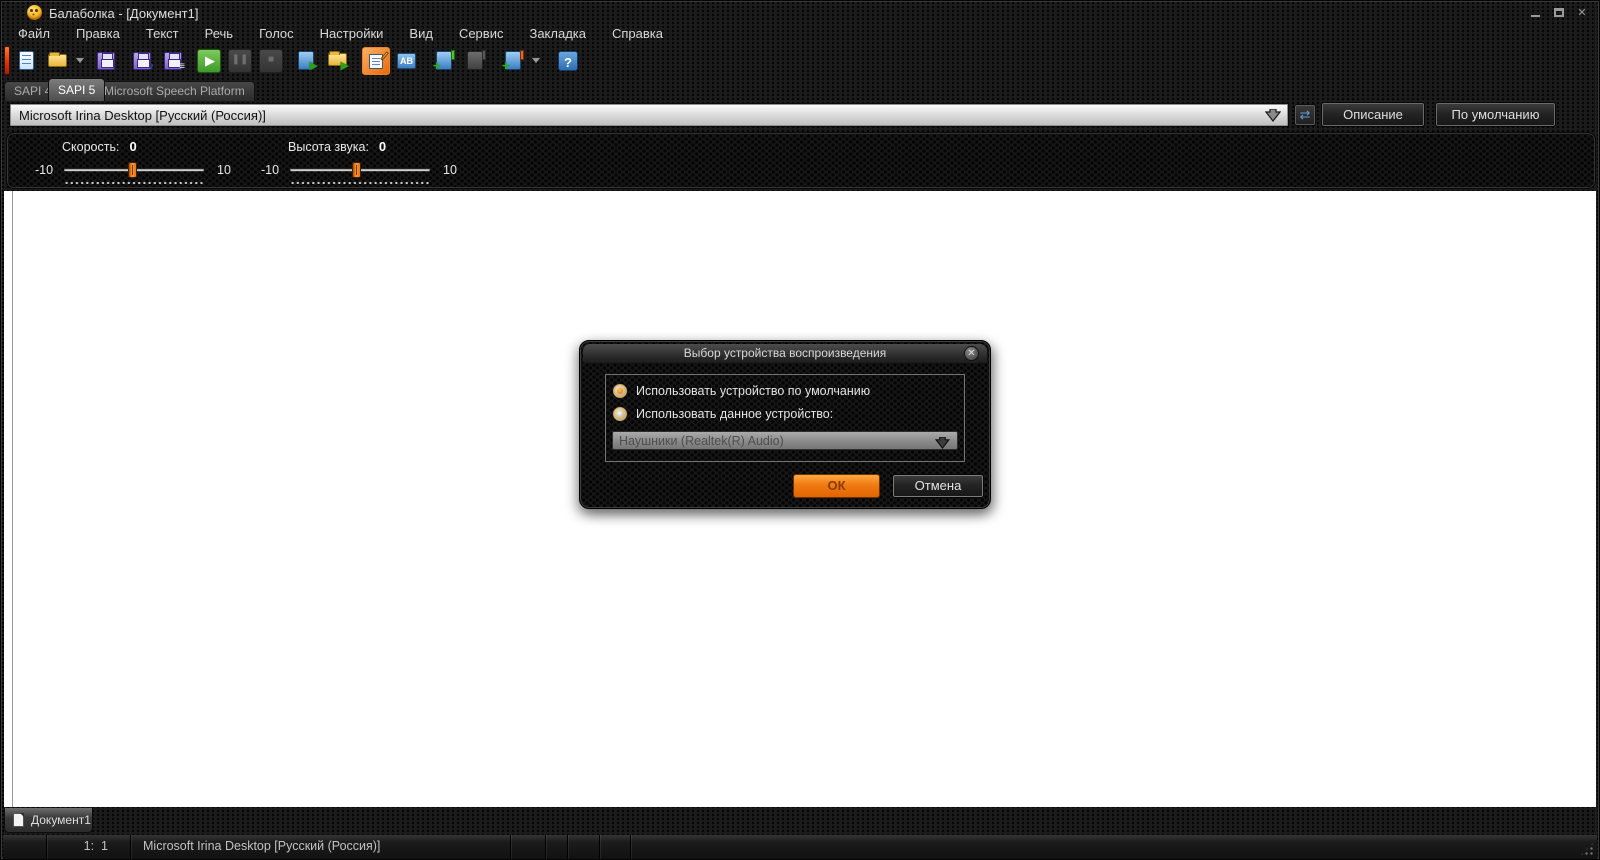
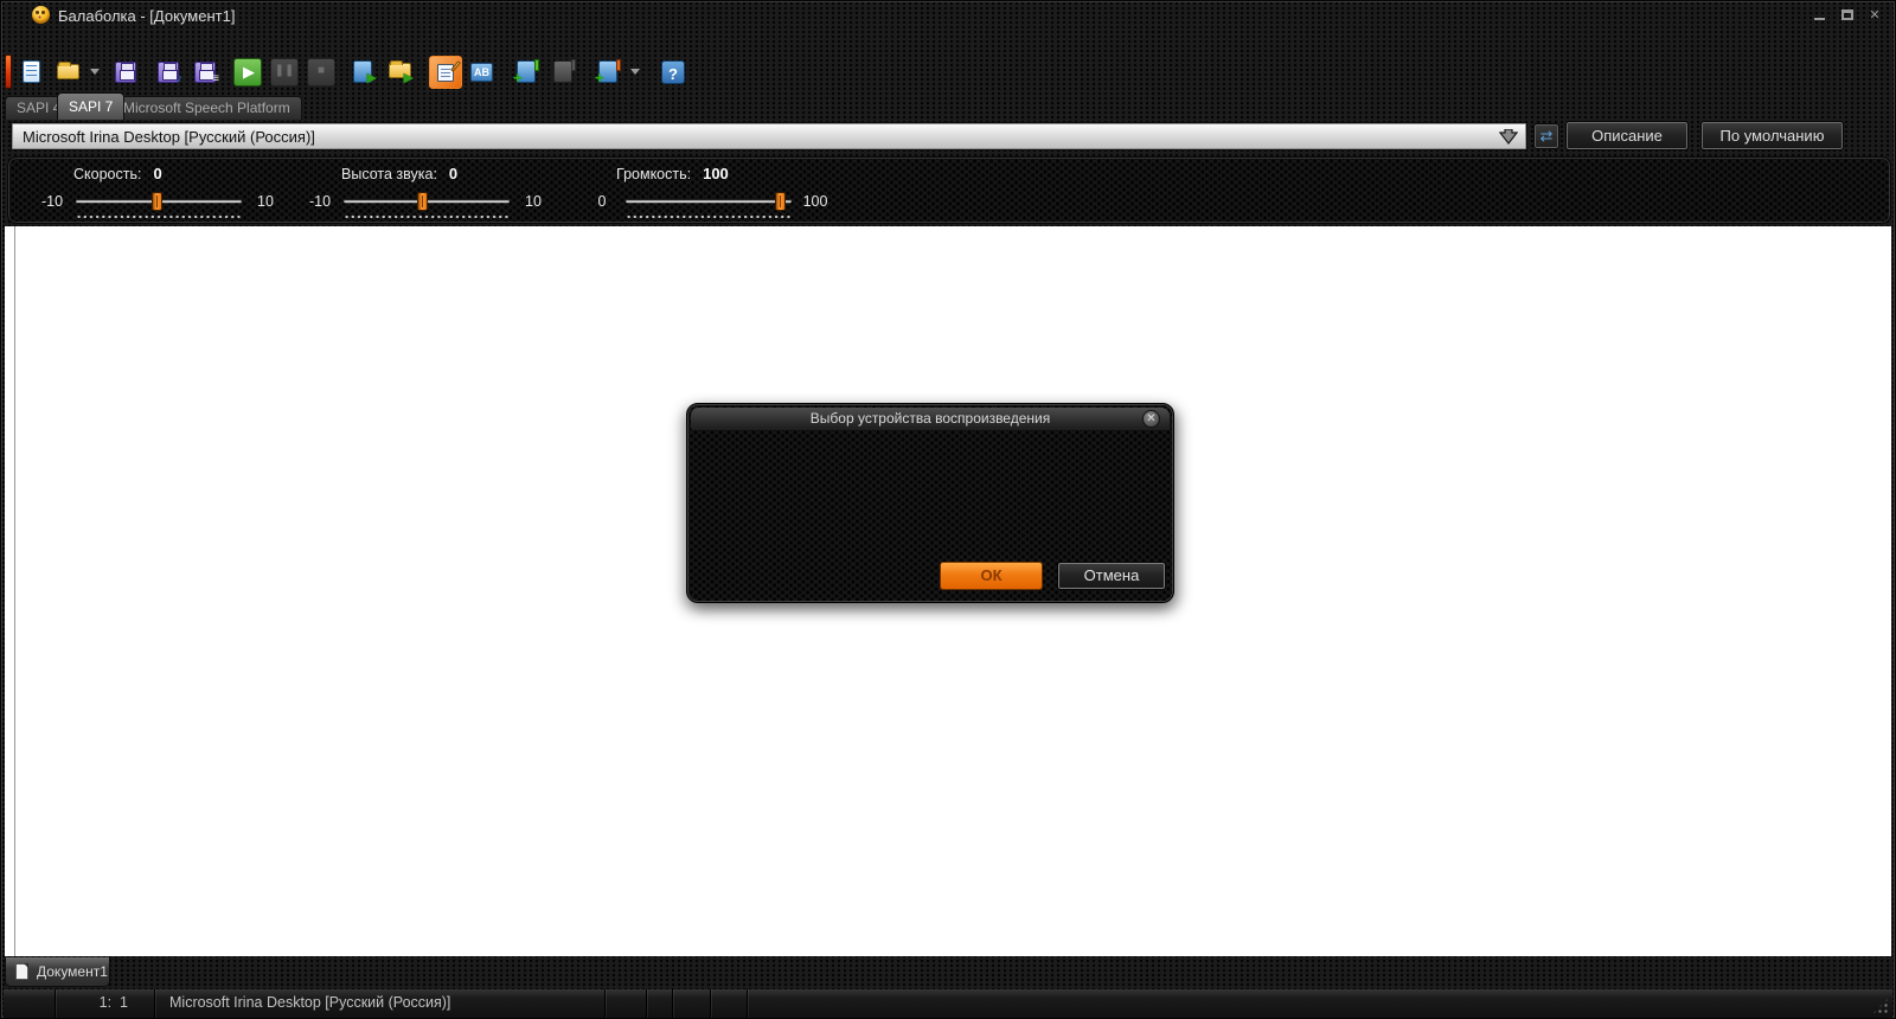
  Балаболка - [Документ1]
  ✕
- Файл
- Правка
- Текст
- Речь
- Голос
- Настройки
- Вид
- Сервис
- Закладка
- Справка
  ♪
  ≡
  ▶
  ❚❚
  ■
  ▶
  ▶
  AB
  +
  +
  ?
  SAPI
- SAPI 5
+ SAPI 7
  Microsoft Speech Platform
  Microsoft Irina Desktop [Русский (Россия)]
  ⇄
  Описание
  По умолчанию
  Скорость: 0
  -10
  10
  Высота звука: 0
  -10
  10
+ Громкость: 100
+ 0
+ 100
  Выбор устройства воспроизведения
  ✕
- Использовать устройство по умолчанию
- Использовать данное устройство:
- Наушники (Realtek(R) Audio)
  ОК
  Отмена
  Документ1
  1: 1
  Microsoft Irina Desktop [Русский (Россия)]
